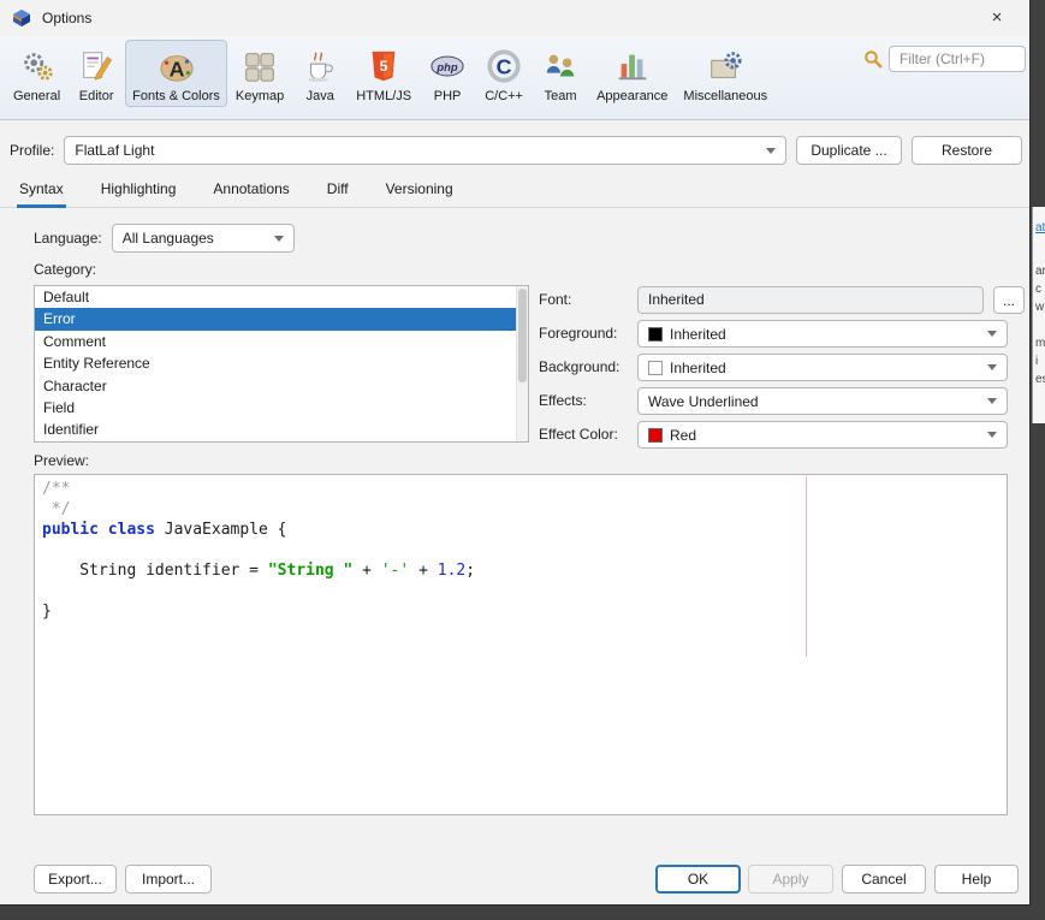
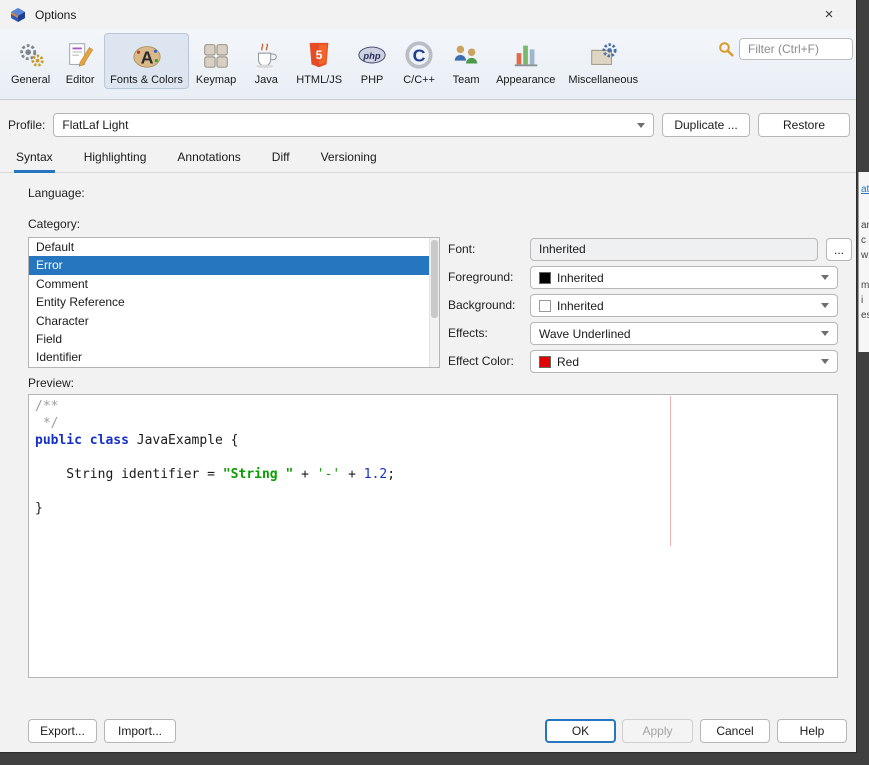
  Options
  ×
  General
  Editor
  A
  Fonts & Colors
  Keymap
  Java
  5
  HTML/JS
  php
  PHP
  C
  C/C++
  Team
  Appearance
  Miscellaneous
  Filter (Ctrl+F)
  Profile:
  FlatLaf Light
  Duplicate ...
  Restore
  Syntax
  Highlighting
  Annotations
  Diff
  Versioning
  Language:
- All Languages
  Category:
  Default
  Error
  Comment
  Entity Reference
  Character
  Field
  Identifier
  Font:
  Inherited
  ...
  Foreground:
  Inherited
  Background:
  Inherited
  Effects:
  Wave Underlined
  Effect Color:
  Red
  Preview:
  /**
  */
  public class JavaExample {
  String identifier = "String " + '-' + 1.2;
  }
  Export...
  Import...
  OK
  Apply
  Cancel
  Help
  c
  w
  i
